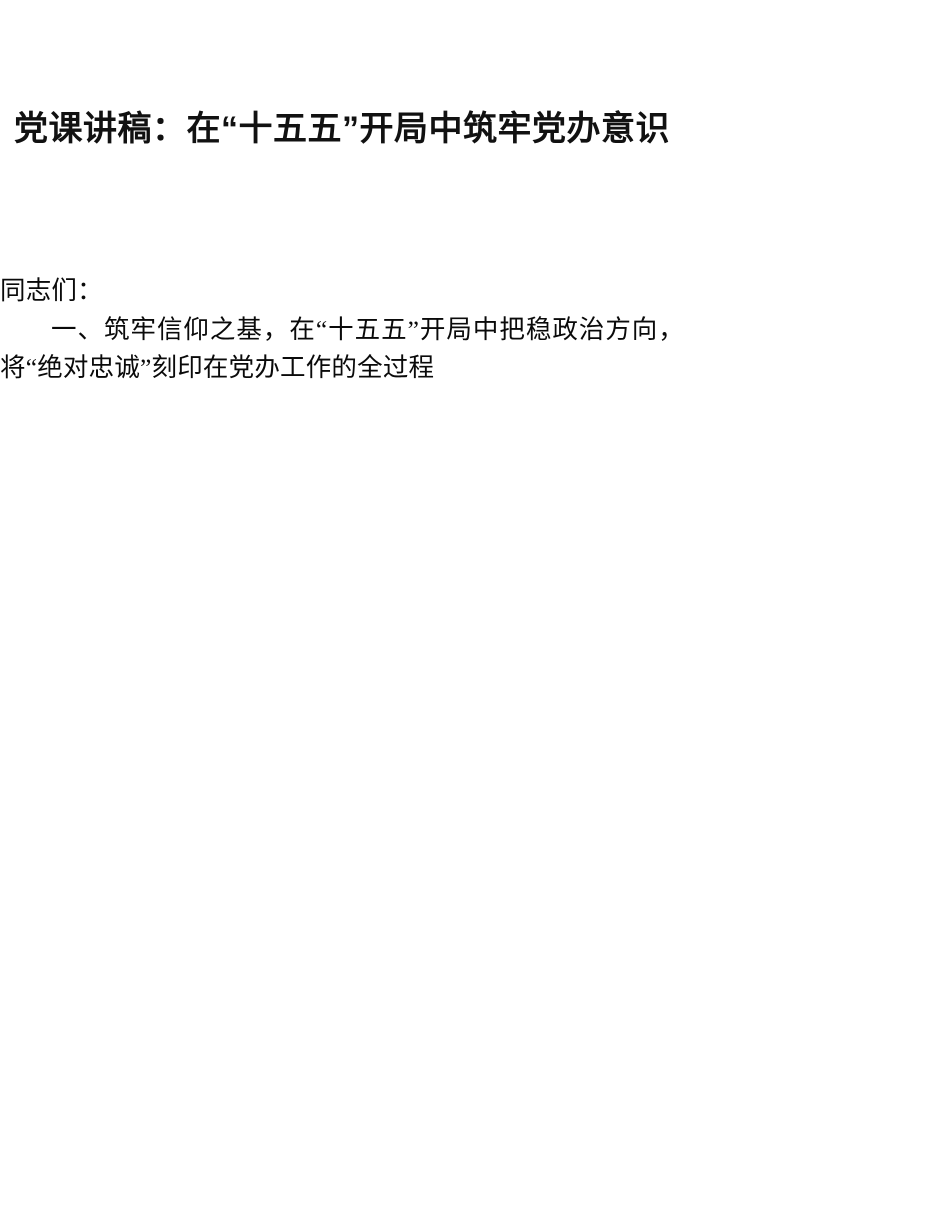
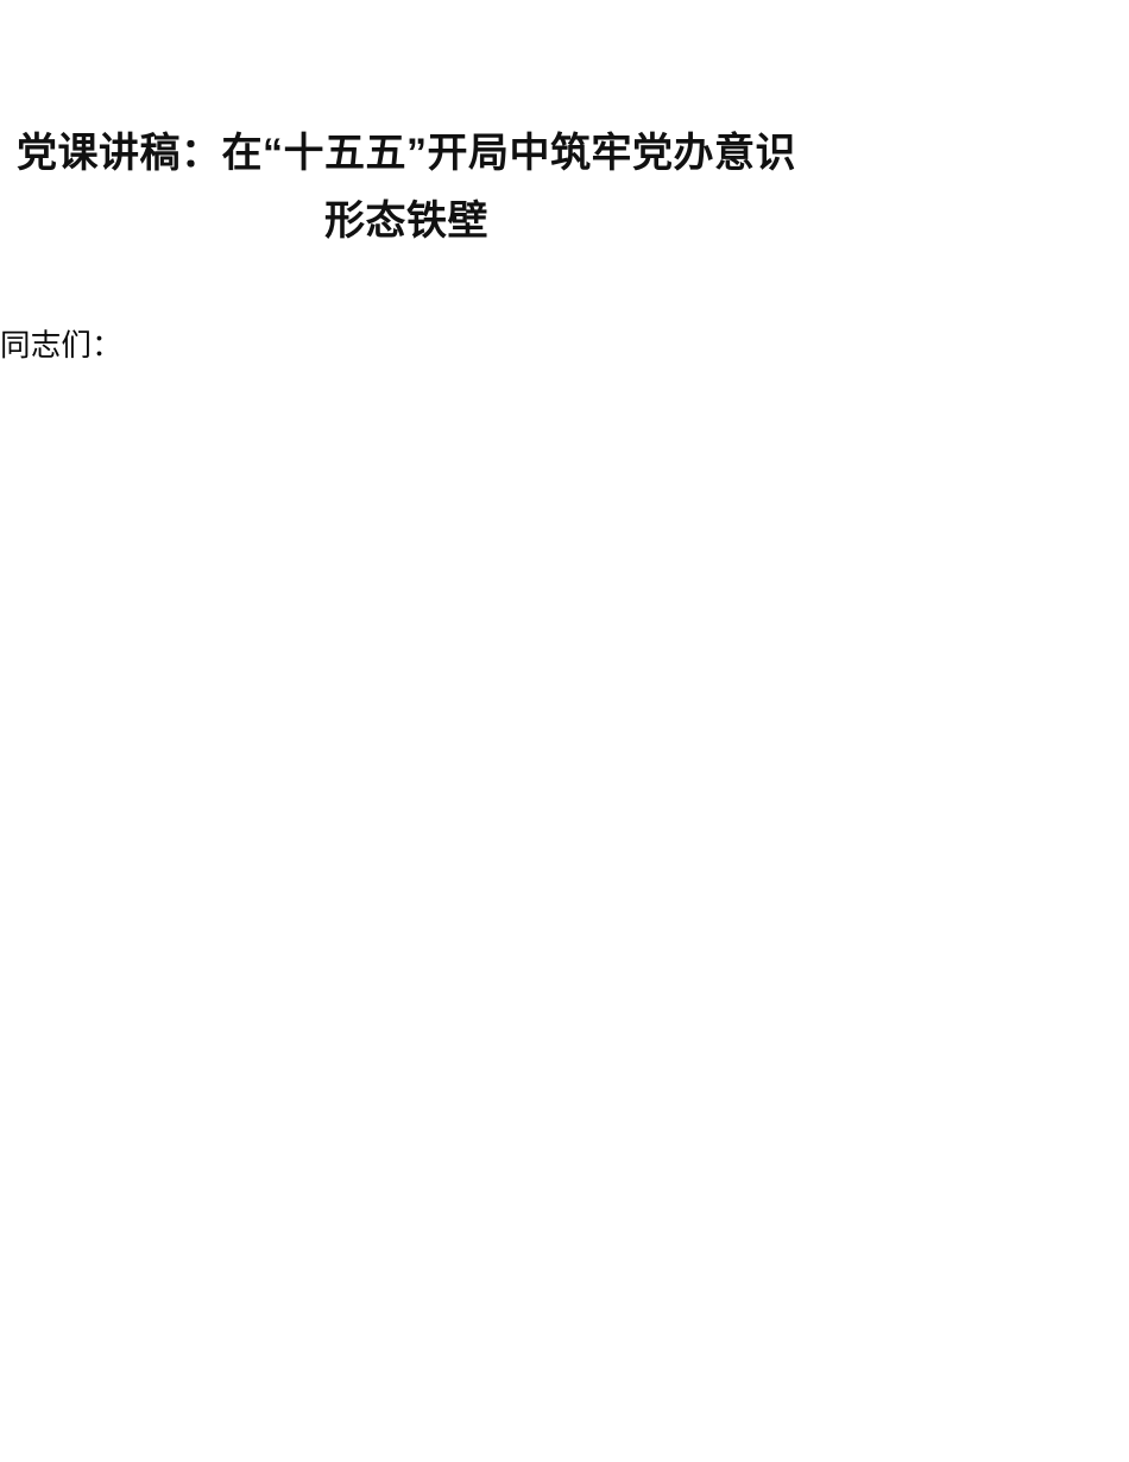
  党课讲稿：在“十五五”开局中筑牢党办意识
+ 形态铁壁
  同志们：
- 一、筑牢信仰之基，在“十五五”开局中把稳政治方向，将“绝对忠诚”刻印在党办工作的全过程
